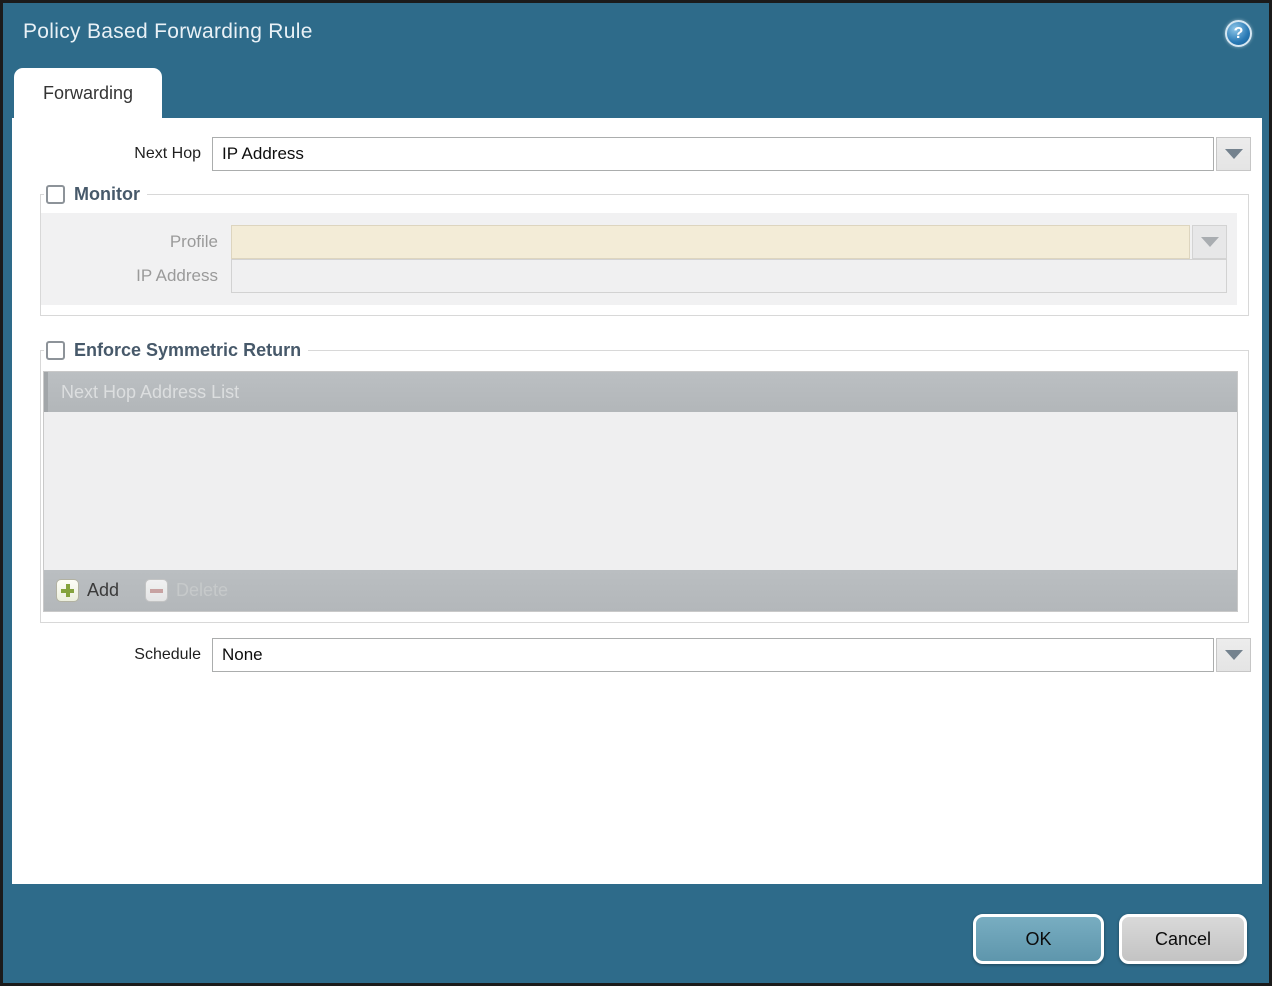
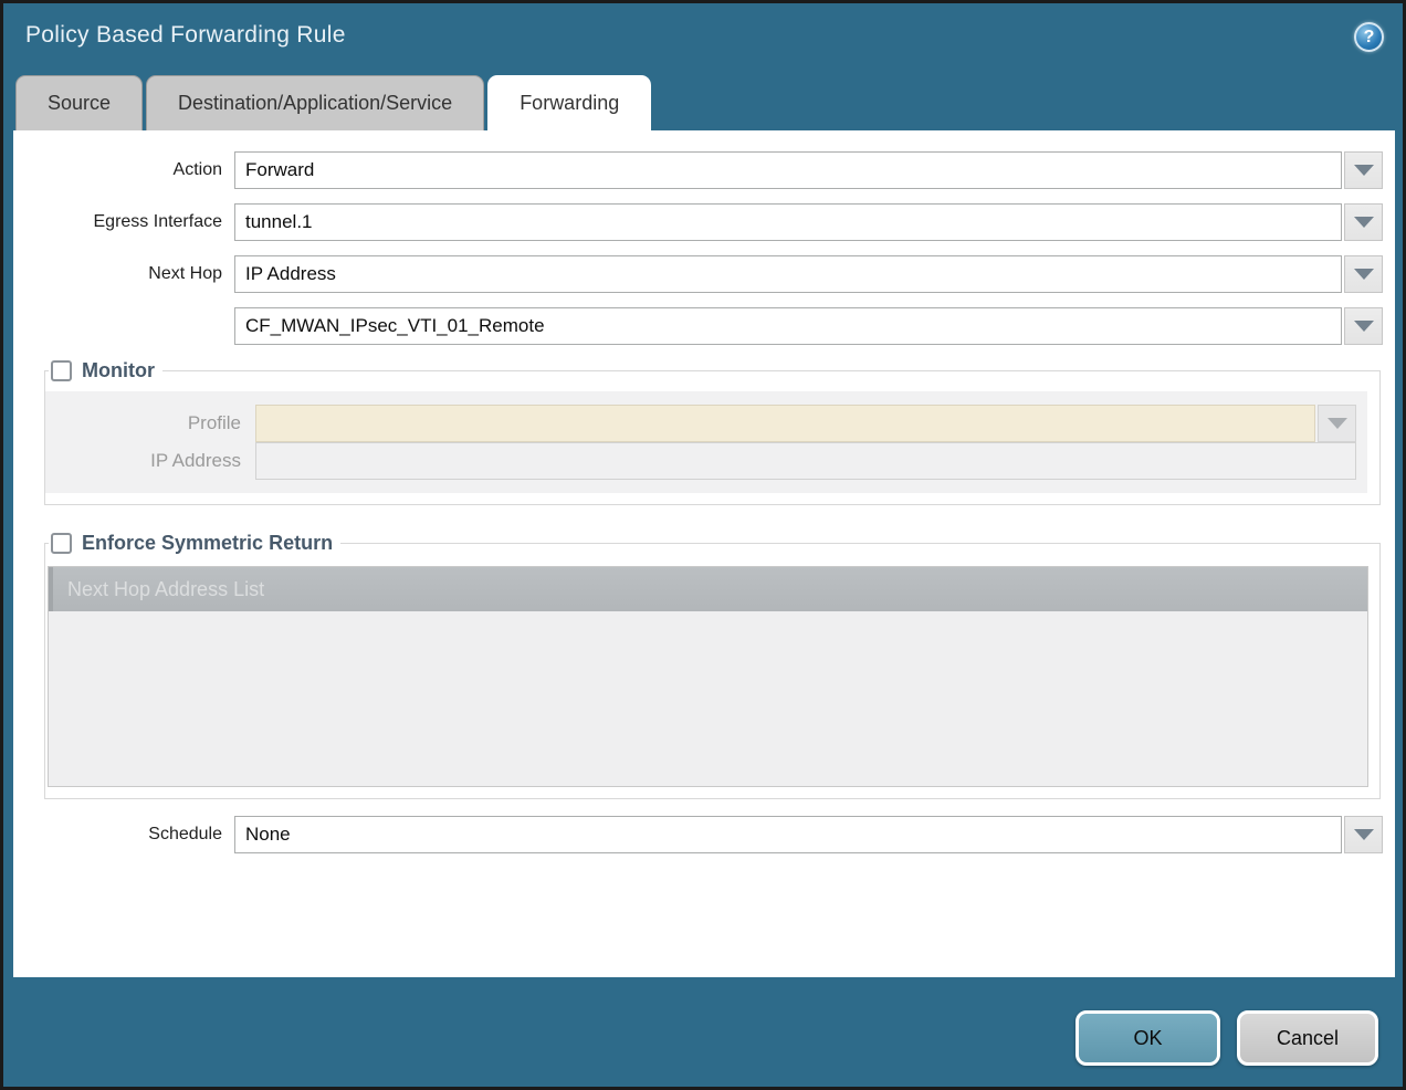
  Policy Based Forwarding Rule
  ?
+ Source
+ Destination/Application/Service
  Forwarding
+ Action
+ Forward
+ Egress Interface
+ tunnel.1
  Next Hop
  IP Address
+ CF_MWAN_IPsec_VTI_01_Remote
  Monitor
  Profile
  IP Address
  Enforce Symmetric Return
  Next Hop Address List
- Add
  Schedule
  None
  OK
  Cancel
